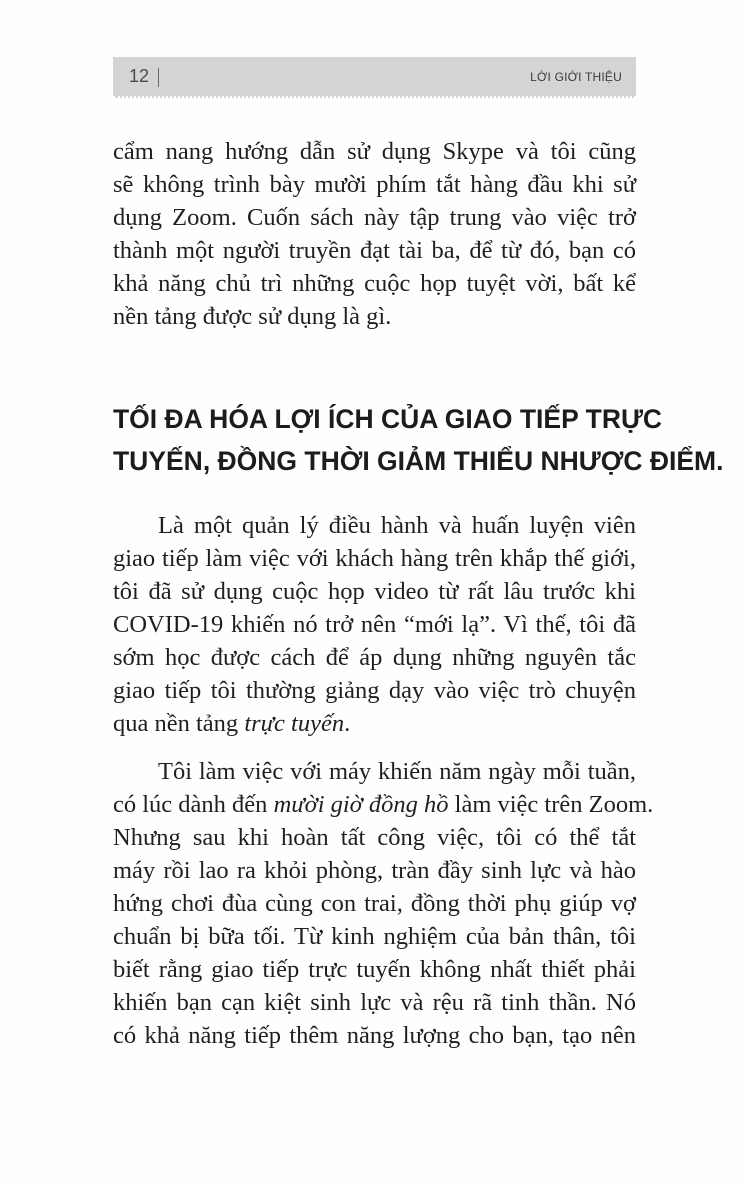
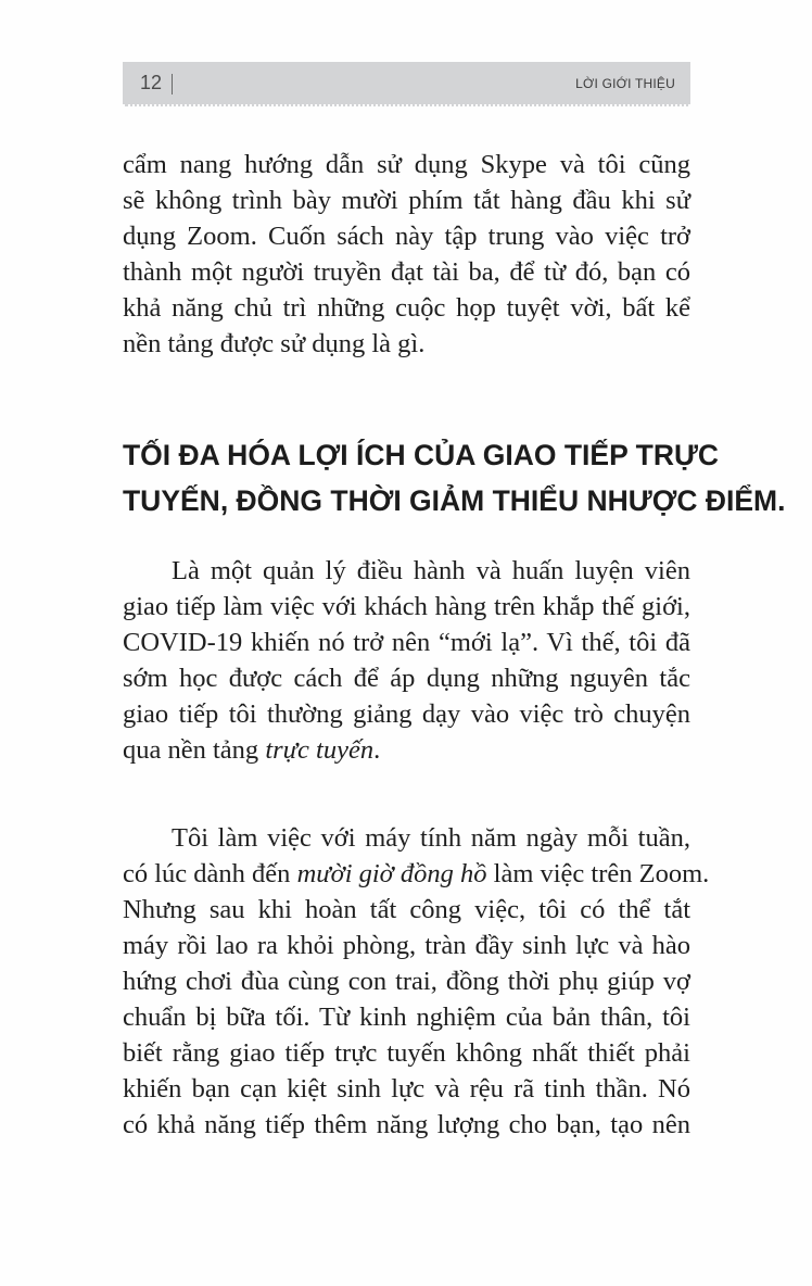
  12
  LỜI GIỚI THIỆU
  cẩm nang hướng dẫn sử dụng Skype và tôi cũng
  sẽ không trình bày mười phím tắt hàng đầu khi sử
  dụng Zoom. Cuốn sách này tập trung vào việc trở
  thành một người truyền đạt tài ba, để từ đó, bạn có
  khả năng chủ trì những cuộc họp tuyệt vời, bất kể
  nền tảng được sử dụng là gì.
  TỐI ĐA HÓA LỢI ÍCH CỦA GIAO TIẾP TRỰC
  TUYẾN, ĐỒNG THỜI GIẢM THIỂU NHƯỢC ĐIỂM.
  Là một quản lý điều hành và huấn luyện viên
  giao tiếp làm việc với khách hàng trên khắp thế giới,
- tôi đã sử dụng cuộc họp video từ rất lâu trước khi
  COVID-19 khiến nó trở nên “mới lạ”. Vì thế, tôi đã
  sớm học được cách để áp dụng những nguyên tắc
  giao tiếp tôi thường giảng dạy vào việc trò chuyện
  qua nền tảng trực tuyến.
- Tôi làm việc với máy khiến năm ngày mỗi tuần,
+ Tôi làm việc với máy tính năm ngày mỗi tuần,
  có lúc dành đến mười giờ đồng hồ làm việc trên Zoom.
  Nhưng sau khi hoàn tất công việc, tôi có thể tắt
  máy rồi lao ra khỏi phòng, tràn đầy sinh lực và hào
  hứng chơi đùa cùng con trai, đồng thời phụ giúp vợ
  chuẩn bị bữa tối. Từ kinh nghiệm của bản thân, tôi
  biết rằng giao tiếp trực tuyến không nhất thiết phải
  khiến bạn cạn kiệt sinh lực và rệu rã tinh thần. Nó
  có khả năng tiếp thêm năng lượng cho bạn, tạo nên
